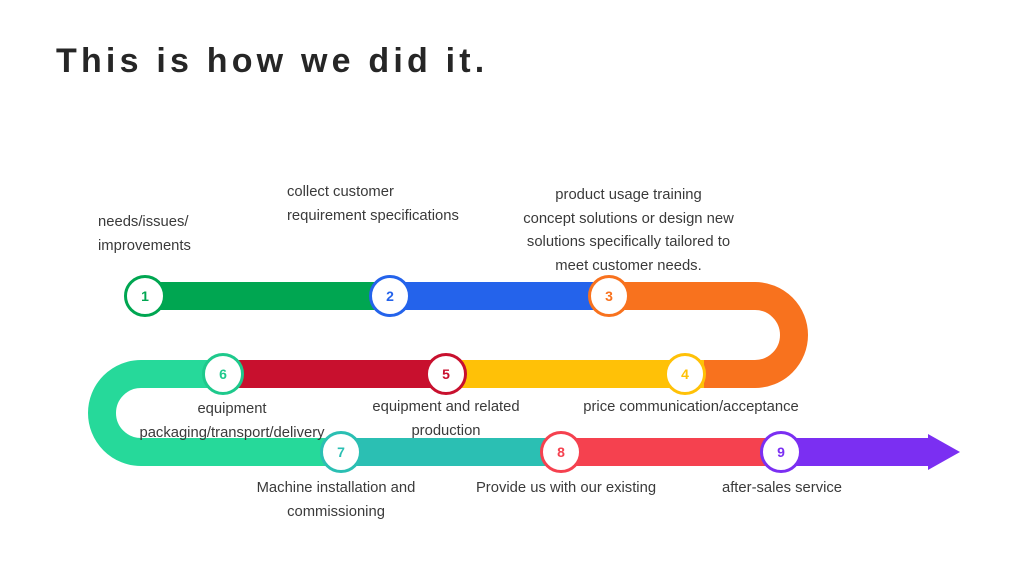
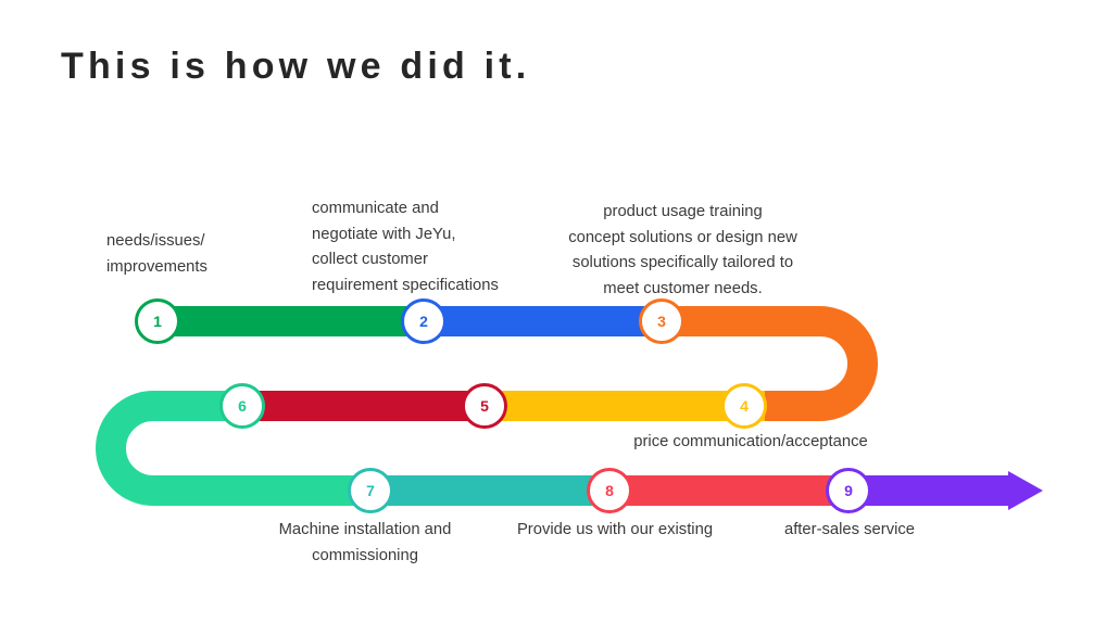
  This is how we did it.
  1
  2
  3
  4
  5
  6
  7
  8
  9
  needs/issues/
  improvements
+ communicate and
+ negotiate with JeYu,
  collect customer
  requirement specifications
  product usage training
  concept solutions or design new
  solutions specifically tailored to
  meet customer needs.
  price communication/acceptance
- equipment and related
- production
- equipment
- packaging/transport/delivery
  Machine installation and
  commissioning
  Provide us with our existing
  after-sales service
